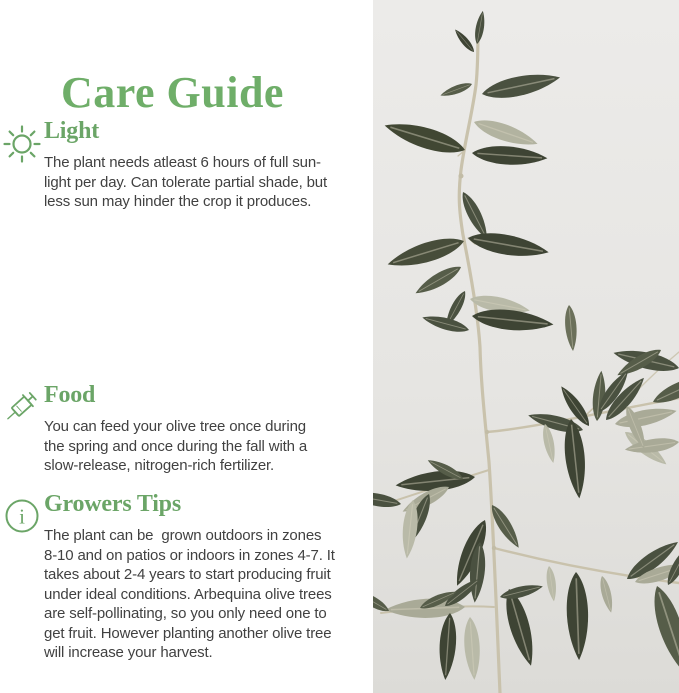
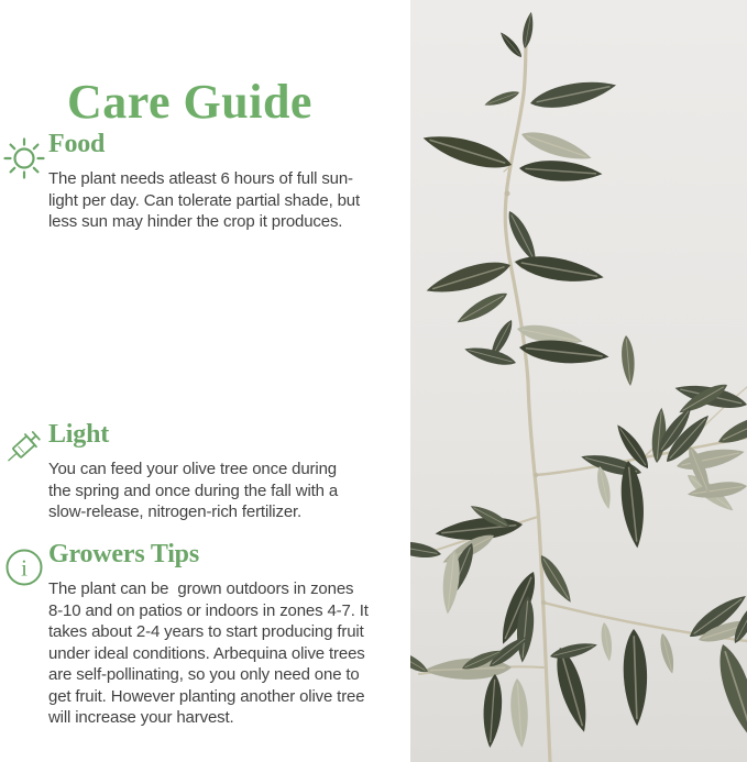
  Care Guide
- Light
+ Food
  The plant needs atleast 6 hours of full sun-
  light per day. Can tolerate partial shade, but
  less sun may hinder the crop it produces.
- Food
+ Light
  You can feed your olive tree once during
  the spring and once during the fall with a
  slow-release, nitrogen-rich fertilizer.
  i
  Growers Tips
  The plant can be grown outdoors in zones
  8-10 and on patios or indoors in zones 4-7. It
  takes about 2-4 years to start producing fruit
  under ideal conditions. Arbequina olive trees
  are self-pollinating, so you only need one to
  get fruit. However planting another olive tree
  will increase your harvest.
